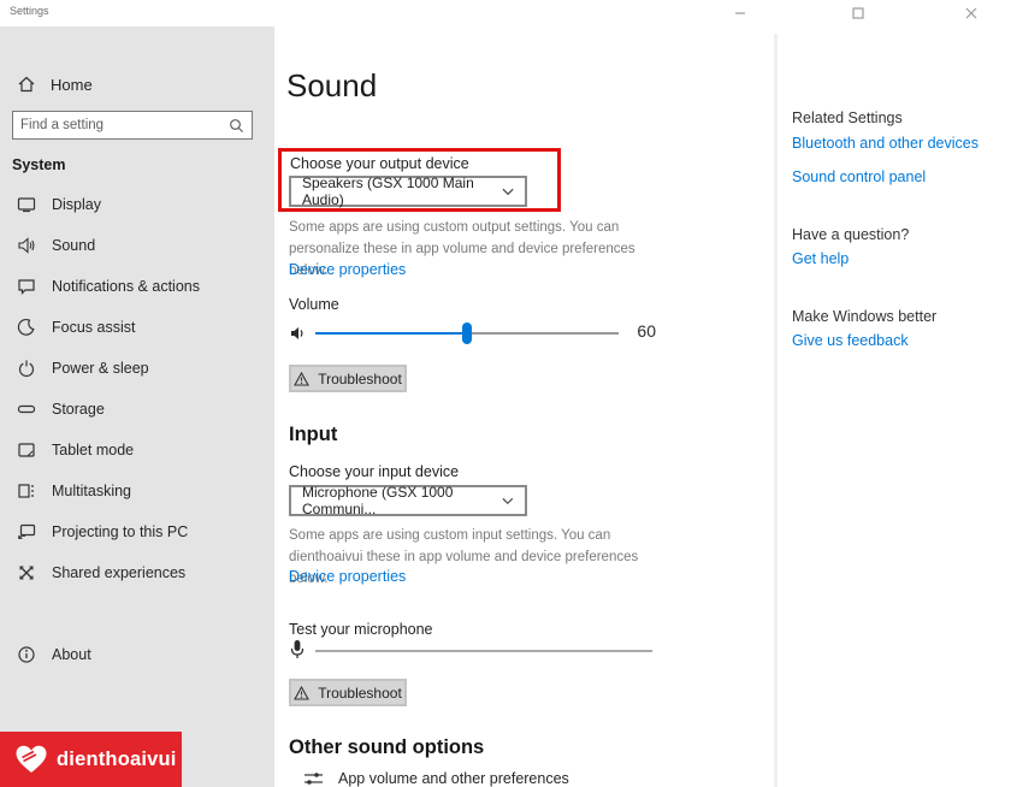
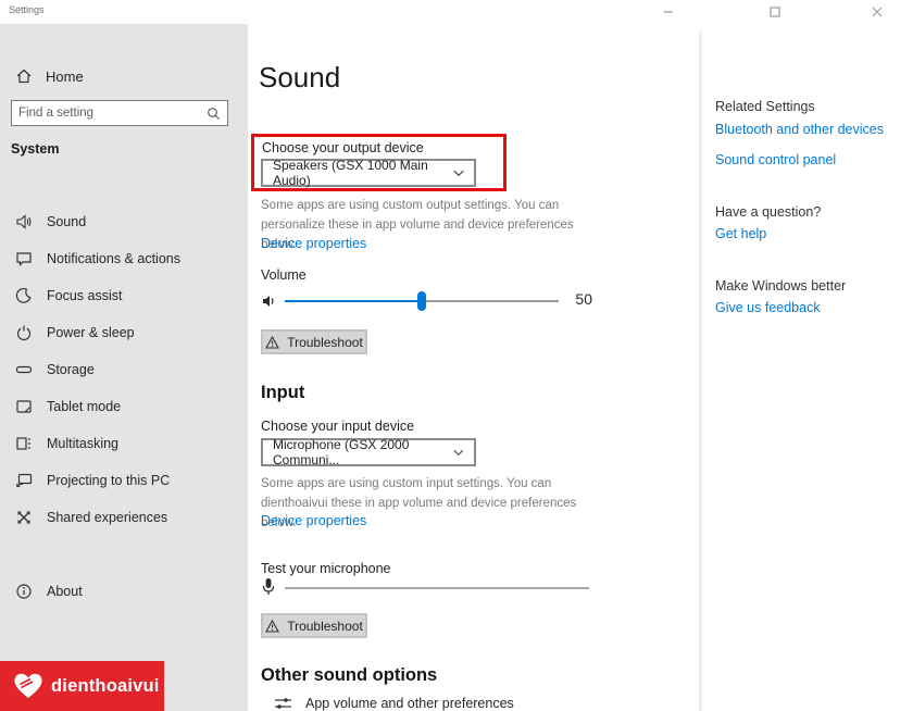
  Settings
  Home
  Find a setting
  System
- Display
  Sound
  Notifications & actions
  Focus assist
  Power & sleep
  Storage
  Tablet mode
  Multitasking
  Projecting to this PC
  Shared experiences
  About
  dienthoaivui
  Sound
  Choose your output device
  Speakers (GSX 1000 Main Audio)
  Some apps are using custom output settings. You can personalize these in app volume and device preferences below.
  Device properties
  Volume
- 60
+ 50
  Troubleshoot
  Input
  Choose your input device
- Microphone (GSX 1000 Communi...
+ Microphone (GSX 2000 Communi...
  Some apps are using custom input settings. You can dienthoaivui these in app volume and device preferences below.
  Device properties
  Test your microphone
  Troubleshoot
  Other sound options
  App volume and other preferences
  Related Settings
  Bluetooth and other devices
  Sound control panel
  Have a question?
  Get help
  Make Windows better
  Give us feedback
